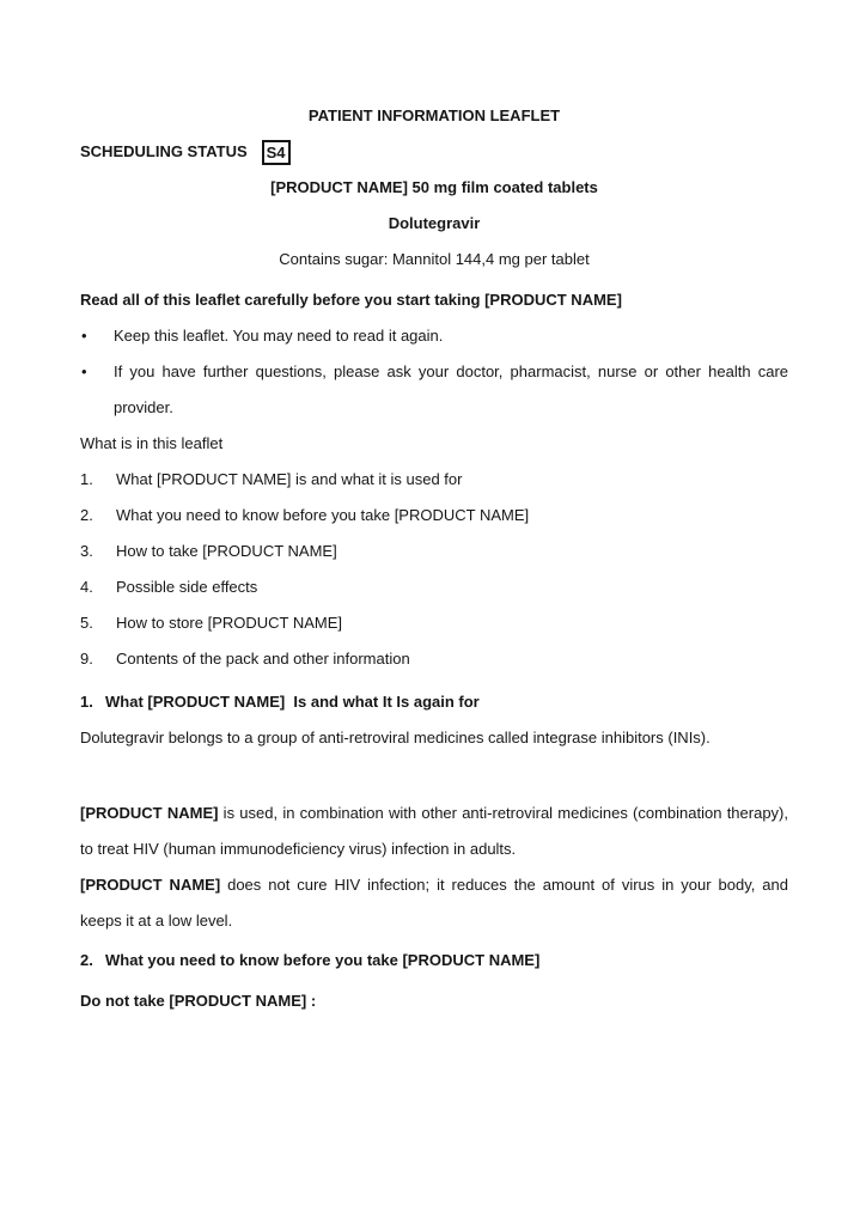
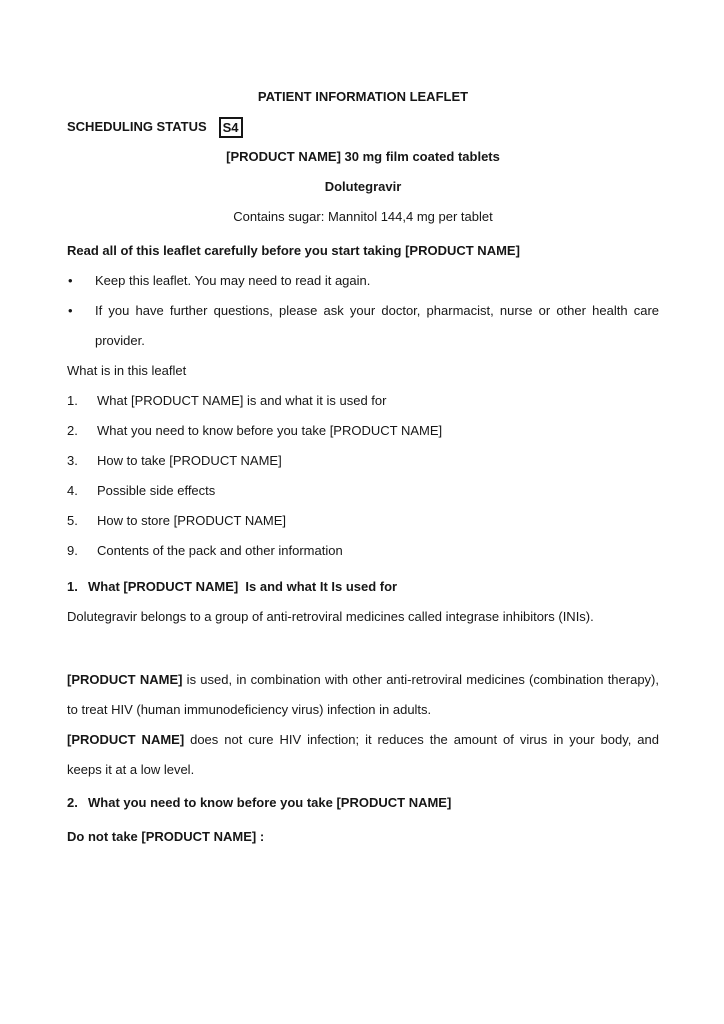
  PATIENT INFORMATION LEAFLET
  SCHEDULING STATUS
  S4
- [PRODUCT NAME] 50 mg film coated tablets
+ [PRODUCT NAME] 30 mg film coated tablets
  Dolutegravir
  Contains sugar: Mannitol 144,4 mg per tablet
  Read all of this leaflet carefully before you start taking [PRODUCT NAME]
  Keep this leaflet. You may need to read it again.
  If you have further questions, please ask your doctor, pharmacist, nurse or other health care provider.
  What is in this leaflet
  1.
  What [PRODUCT NAME] is and what it is used for
  2.
  What you need to know before you take [PRODUCT NAME]
  3.
  How to take [PRODUCT NAME]
  4.
  Possible side effects
  5.
  How to store [PRODUCT NAME]
  9.
  Contents of the pack and other information
  1.
- What [PRODUCT NAME] Is and what It Is again for
+ What [PRODUCT NAME] Is and what It Is used for
  Dolutegravir belongs to a group of anti-retroviral medicines called integrase inhibitors (INIs).
  [PRODUCT NAME] is used, in combination with other anti-retroviral medicines (combination therapy), to treat HIV (human immunodeficiency virus) infection in adults.
  [PRODUCT NAME] does not cure HIV infection; it reduces the amount of virus in your body, and keeps it at a low level.
  2.
  What you need to know before you take [PRODUCT NAME]
  Do not take [PRODUCT NAME] :
